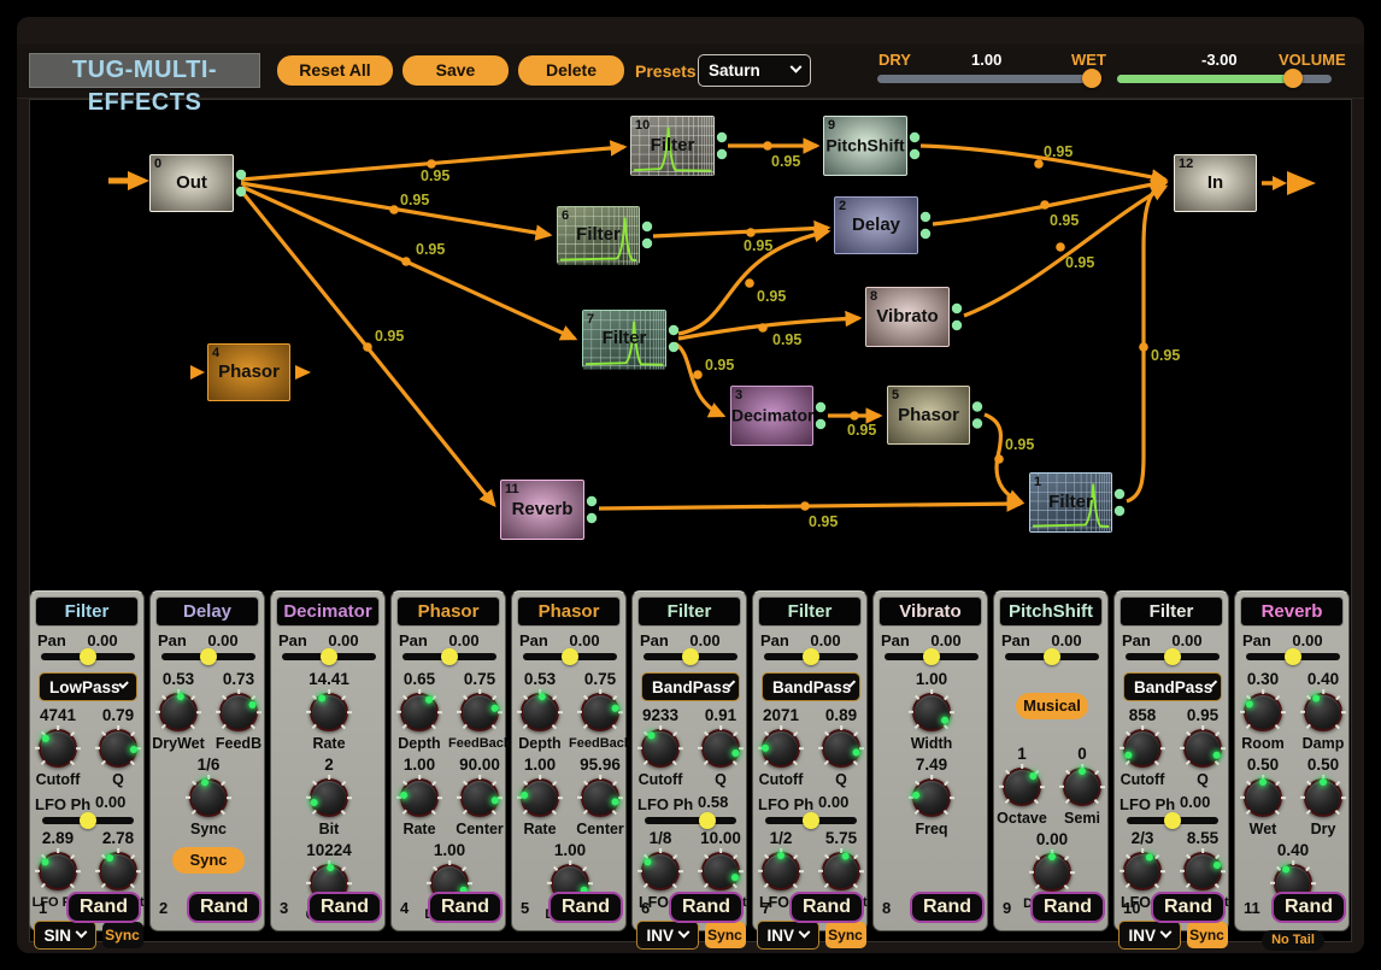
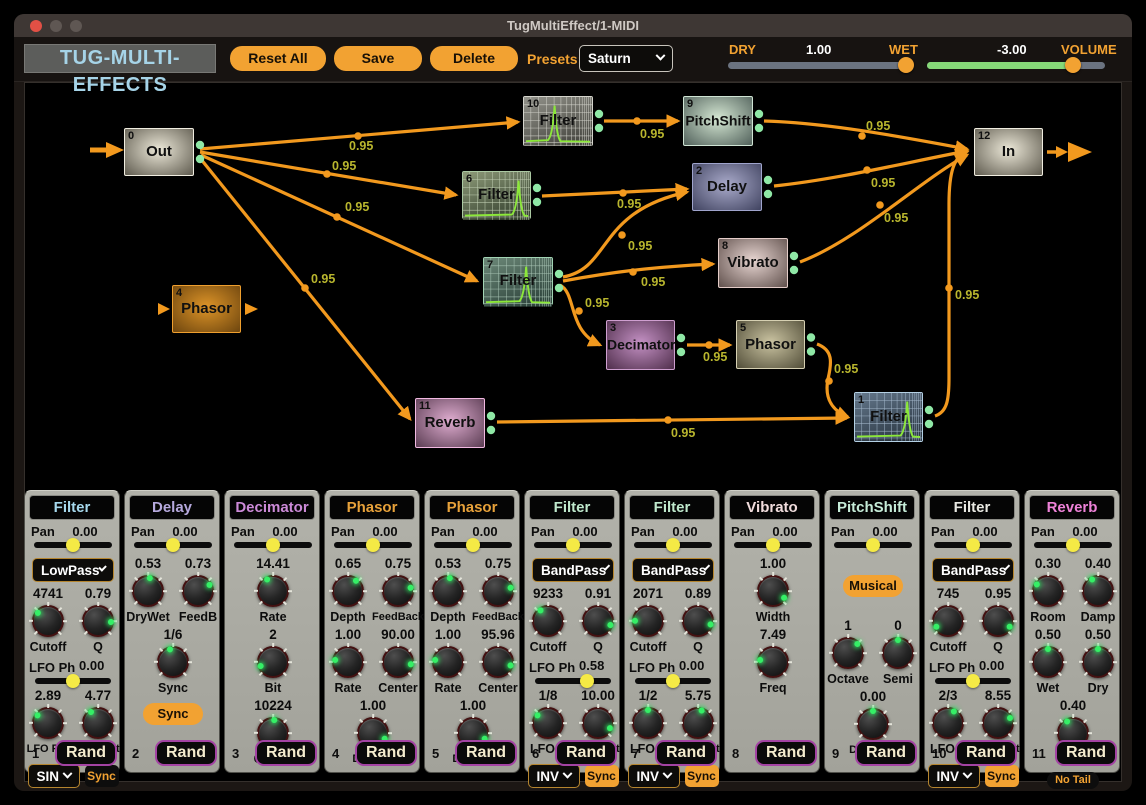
+ TugMultiEffect/1-MIDI
  TUG-MULTI-EFFECTS
  Reset All
  Save
  Delete
  Presets
  Saturn
  DRY
  1.00
  WET
  -3.00
  VOLUME
  0.95
  0.95
  0.95
  0.95
  0.95
  0.95
  0.95
  0.95
  0.95
  0.95
  0.95
  0.95
  0.95
  0.95
  0.95
  0.95
  0
  Out
  10
  Filter
  9
  PitchShift
  6
  Filter
  2
  Delay
  7
  Filter
  8
  Vibrato
  3
  Decimator
  5
  Phasor
  4
  Phasor
  11
  Reverb
  1
  Filter
  12
  In
  Filter
  Pan
  0.00
  LowPass
  4741
  Cutoff
  0.79
  Q
  LFO Ph
  0.00
  2.89
- 2.78
+ 4.77
  SIN
  Sync
  1
  Rand
  Delay
  Pan
  0.00
  0.53
  DryWet
  0.73
  FeedB
  1/6
  Sync
  Sync
  2
  Rand
  Decimator
  Pan
  0.00
  14.41
  Rate
  2
  Bit
  10224
  3
  Rand
  Phasor
  Pan
  0.00
  0.65
  Depth
  0.75
  FeedBack
  1.00
  Rate
  90.00
  Center
  1.00
  4
  Rand
  Phasor
  Pan
  0.00
  0.53
  Depth
  0.75
  FeedBack
  1.00
  Rate
  95.96
  Center
  1.00
  5
  Rand
  Filter
  Pan
  0.00
  BandPass
  9233
  Cutoff
  0.91
  Q
  LFO Ph
  0.58
  1/8
  LFO
  10.00
  INV
  Sync
  6
  Rand
  Filter
  Pan
  0.00
  BandPass
  2071
  Cutoff
  0.89
  Q
  LFO Ph
  0.00
  1/2
  LFO
  5.75
  INV
  Sync
  7
  Rand
  Vibrato
  Pan
  0.00
  1.00
  Width
  7.49
  Freq
  8
  Rand
  PitchShift
  Pan
  0.00
  Musical
  1
  Octave
  0
  Semi
  0.00
  9
  Rand
  Filter
  Pan
  0.00
  BandPass
- 858
+ 745
  Cutoff
  0.95
  Q
  LFO Ph
  0.00
  2/3
  LFO
  8.55
  INV
  Sync
  10
  Rand
  Reverb
  Pan
  0.00
  0.30
  Room
  0.40
  Damp
  0.50
  Wet
  0.50
  Dry
  0.40
  No Tail
  11
  Rand
